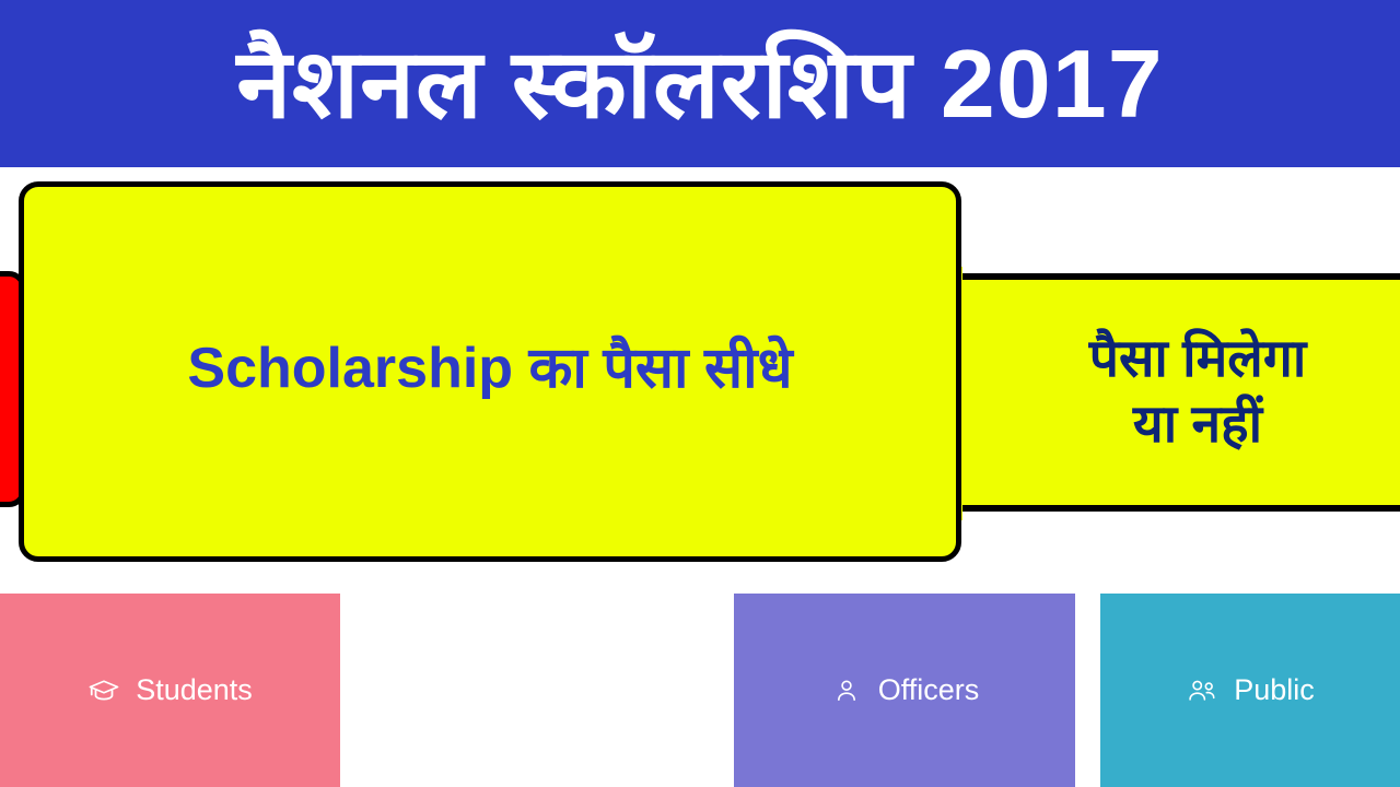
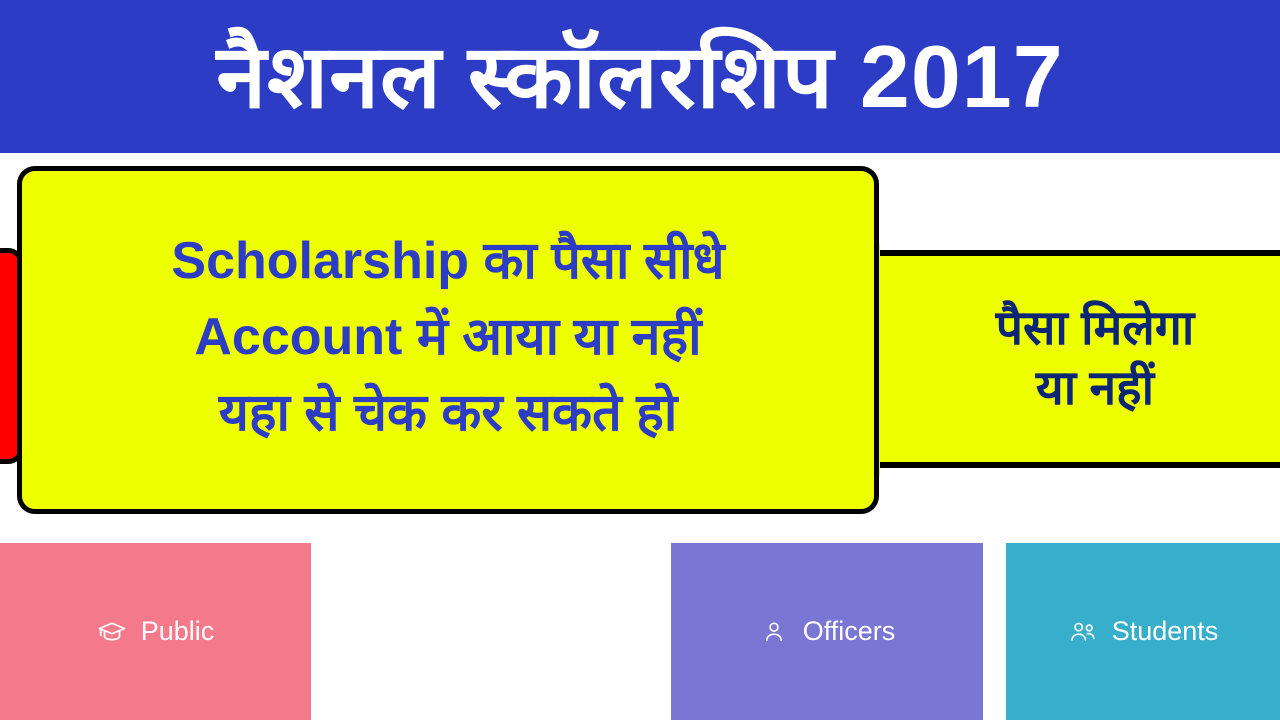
  नैशनल स्कॉलरशिप 2017
  पैसा मिलेगा
  या नहीं
  Scholarship का पैसा सीधे
+ Account में आया या नहीं
+ यहा से चेक कर सकते हो
- Students
+ Public
  Officers
- Public
+ Students
